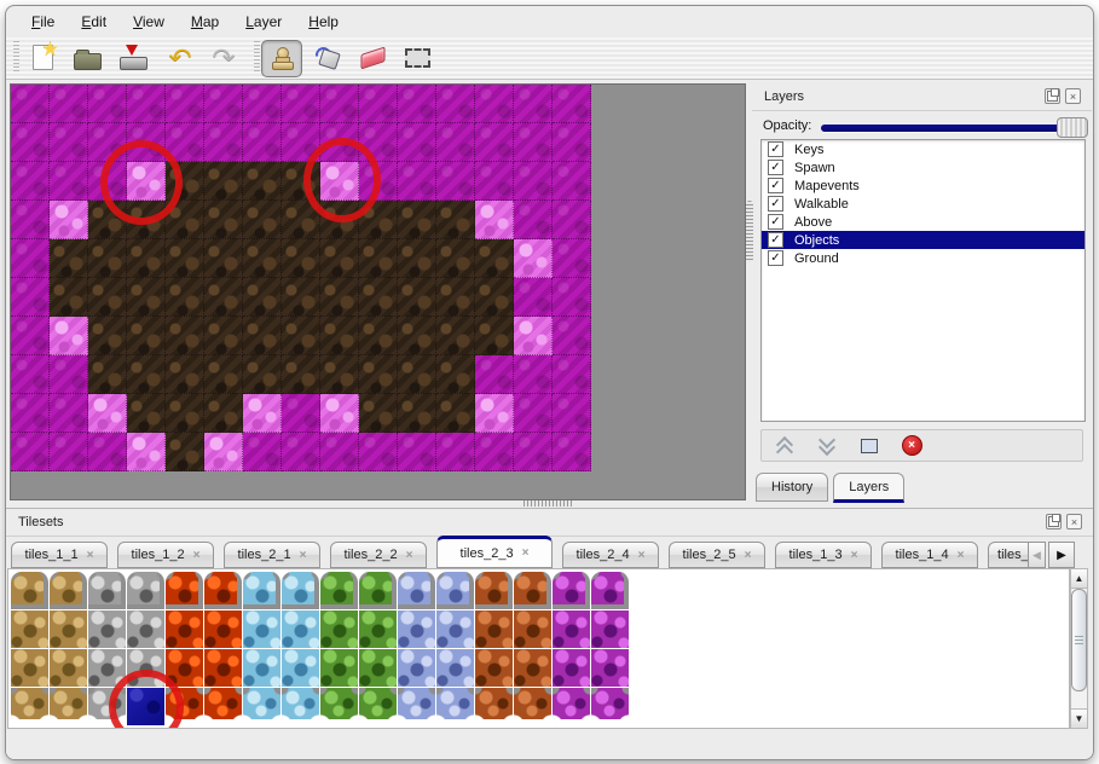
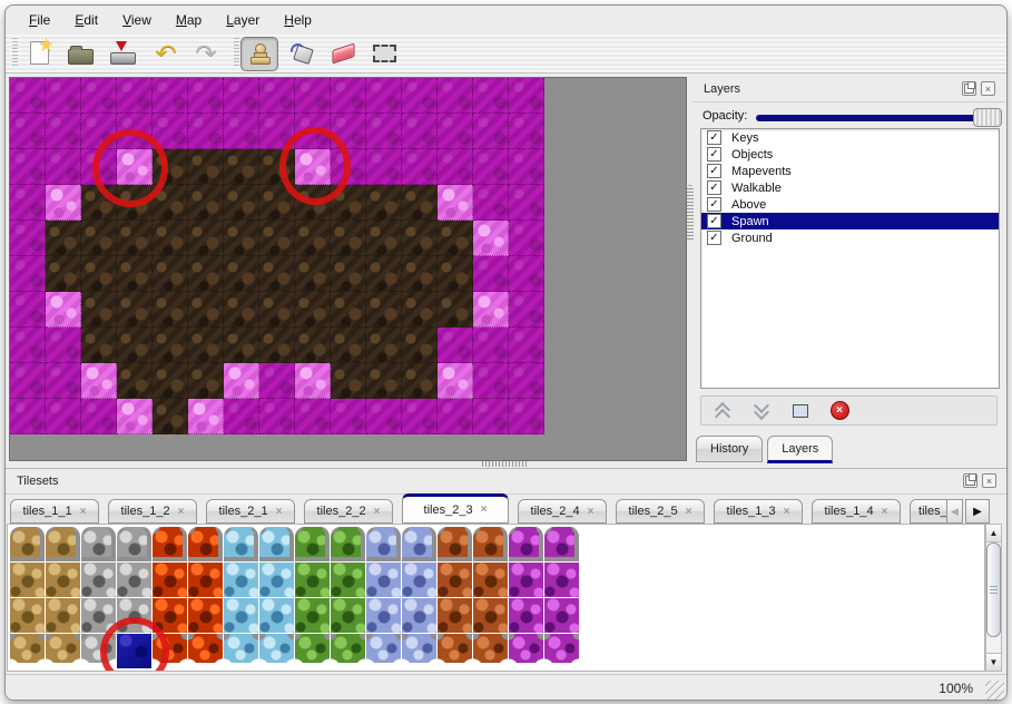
  File
  Edit
  View
  Map
  Layer
  Help
  ↶
  ↷
  Layers
  ×
  Opacity:
  ✓
  Keys
  ✓
- Spawn
+ Objects
  ✓
  Mapevents
  ✓
  Walkable
  ✓
  Above
  ✓
- Objects
+ Spawn
  ✓
  Ground
  ×
  History
  Layers
  Tilesets
  ×
  tiles_1_1
  ×
  tiles_1_2
  ×
  tiles_2_1
  ×
  tiles_2_2
  ×
  tiles_2_3
  ×
  tiles_2_4
  ×
  tiles_2_5
  ×
  tiles_1_3
  ×
  tiles_1_4
  ×
  tiles_
  ◀
  ▶
  ▲
  ▼
+ 100%
